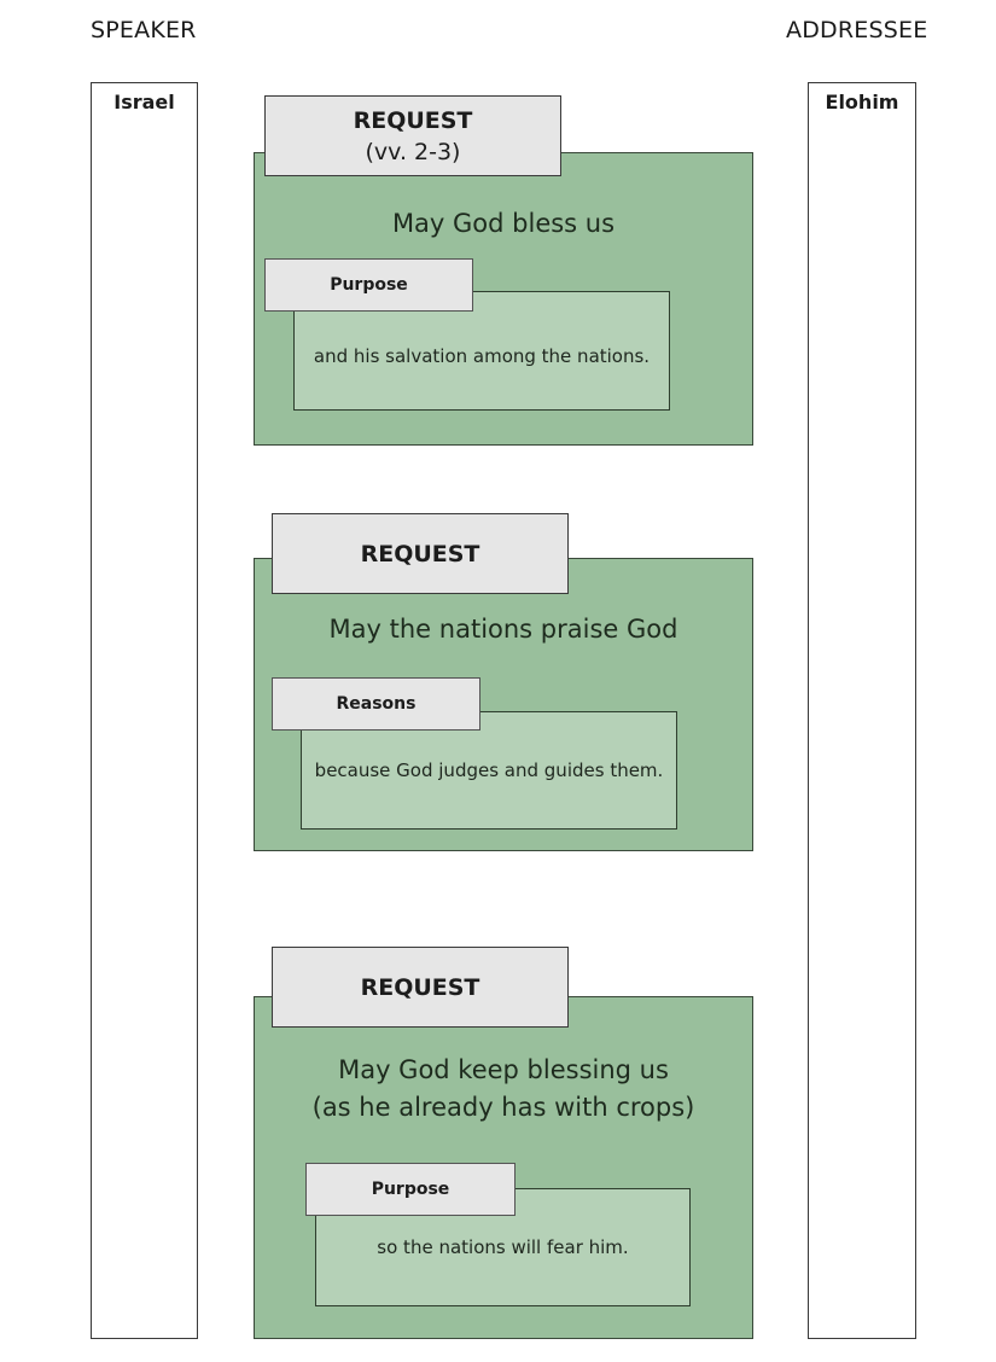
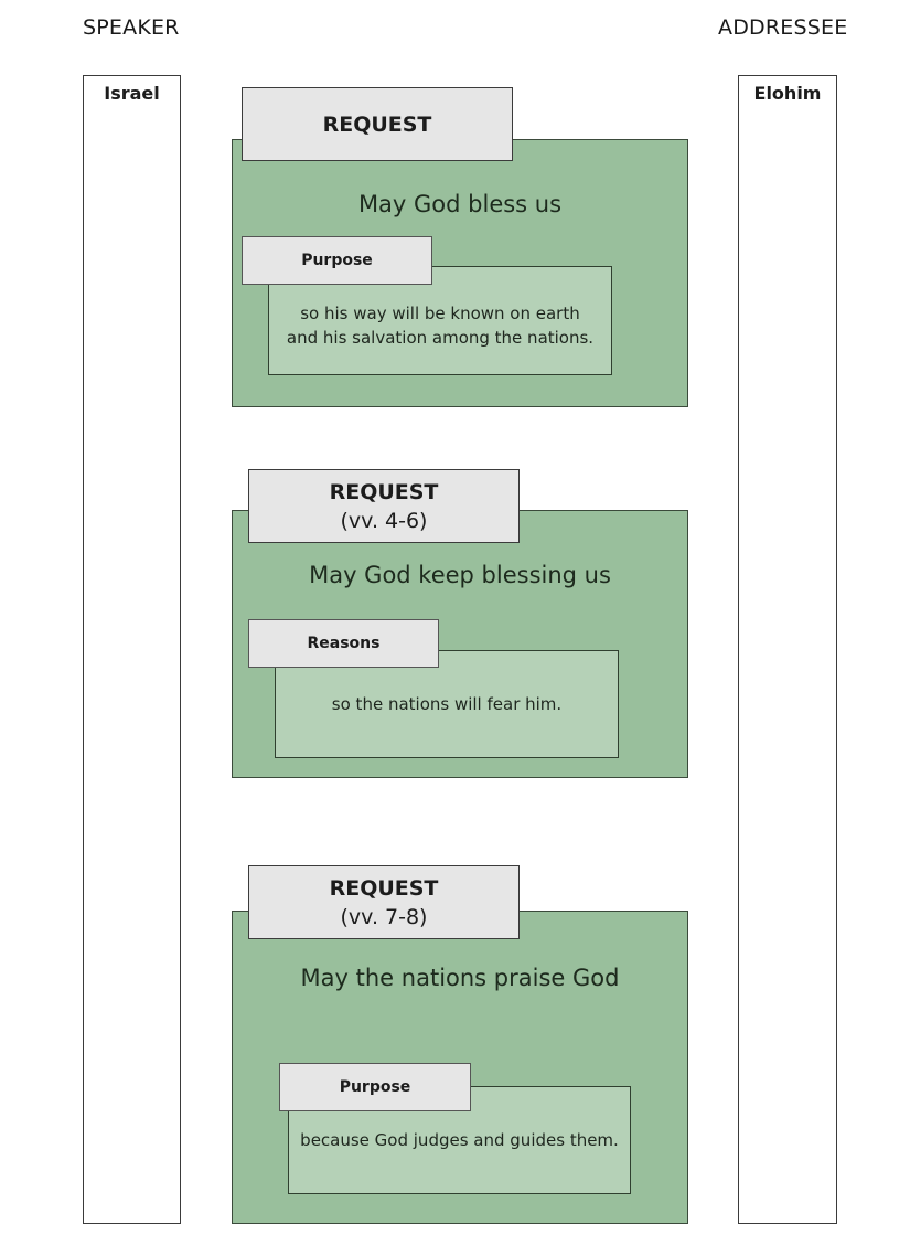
  SPEAKER
  ADDRESSEE
  Israel
  Elohim
  REQUEST
- (vv. 2-3)
  May God bless us
+ so his way will be known on earth
  and his salvation among the nations.
  Purpose
  REQUEST
+ (vv. 4-6)
- May the nations praise God
+ May God keep blessing us
- because God judges and guides them.
+ so the nations will fear him.
  Reasons
  REQUEST
+ (vv. 7-8)
- May God keep blessing us
+ May the nations praise God
- (as he already has with crops)
- so the nations will fear him.
+ because God judges and guides them.
  Purpose
